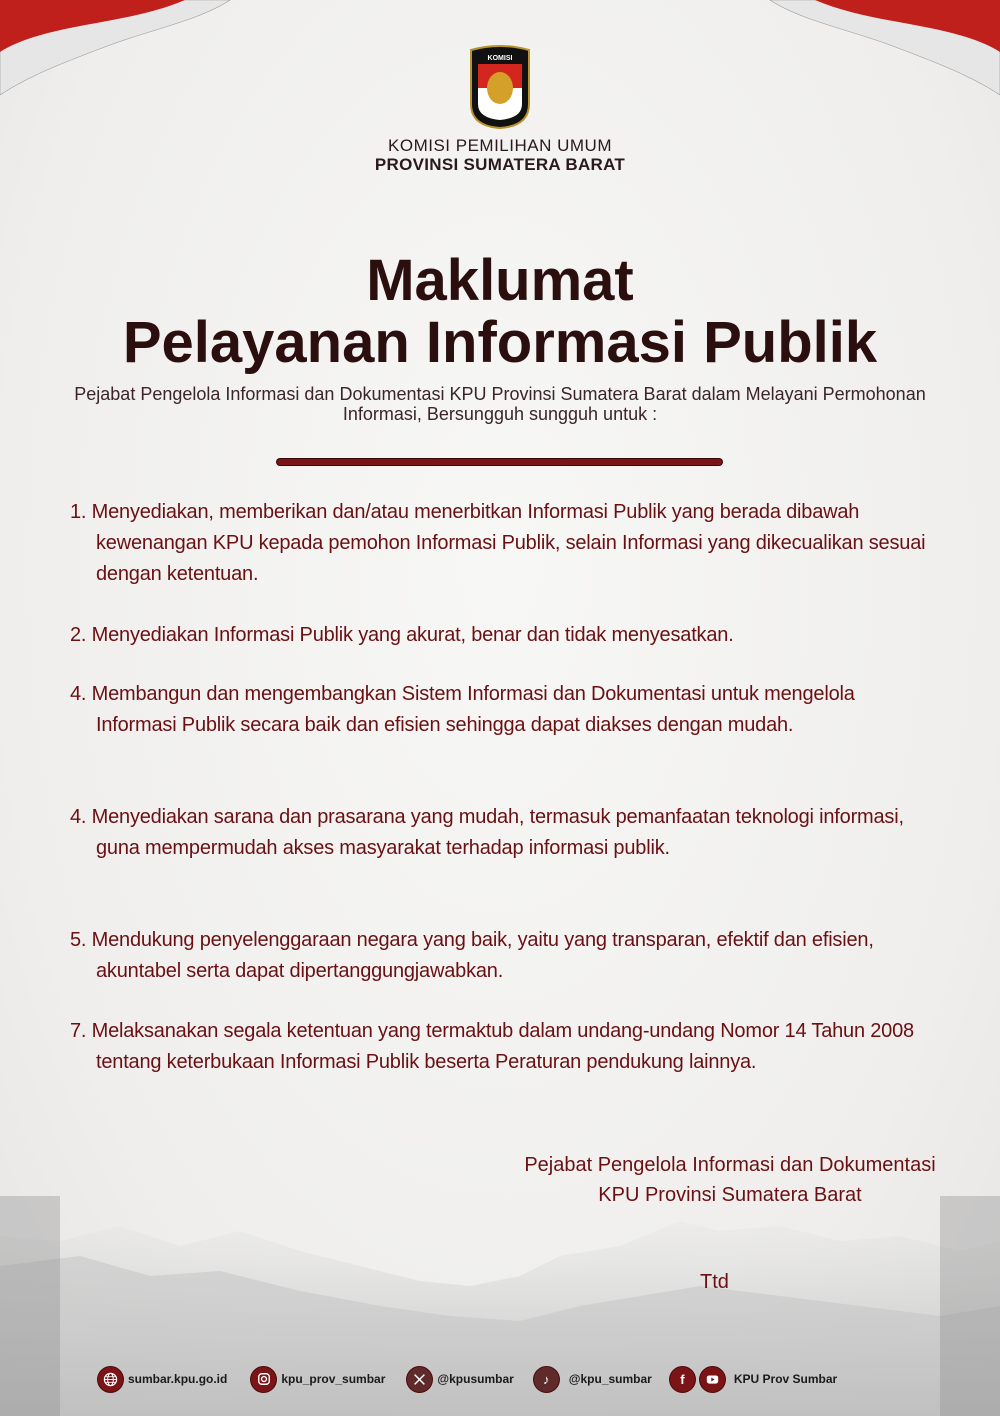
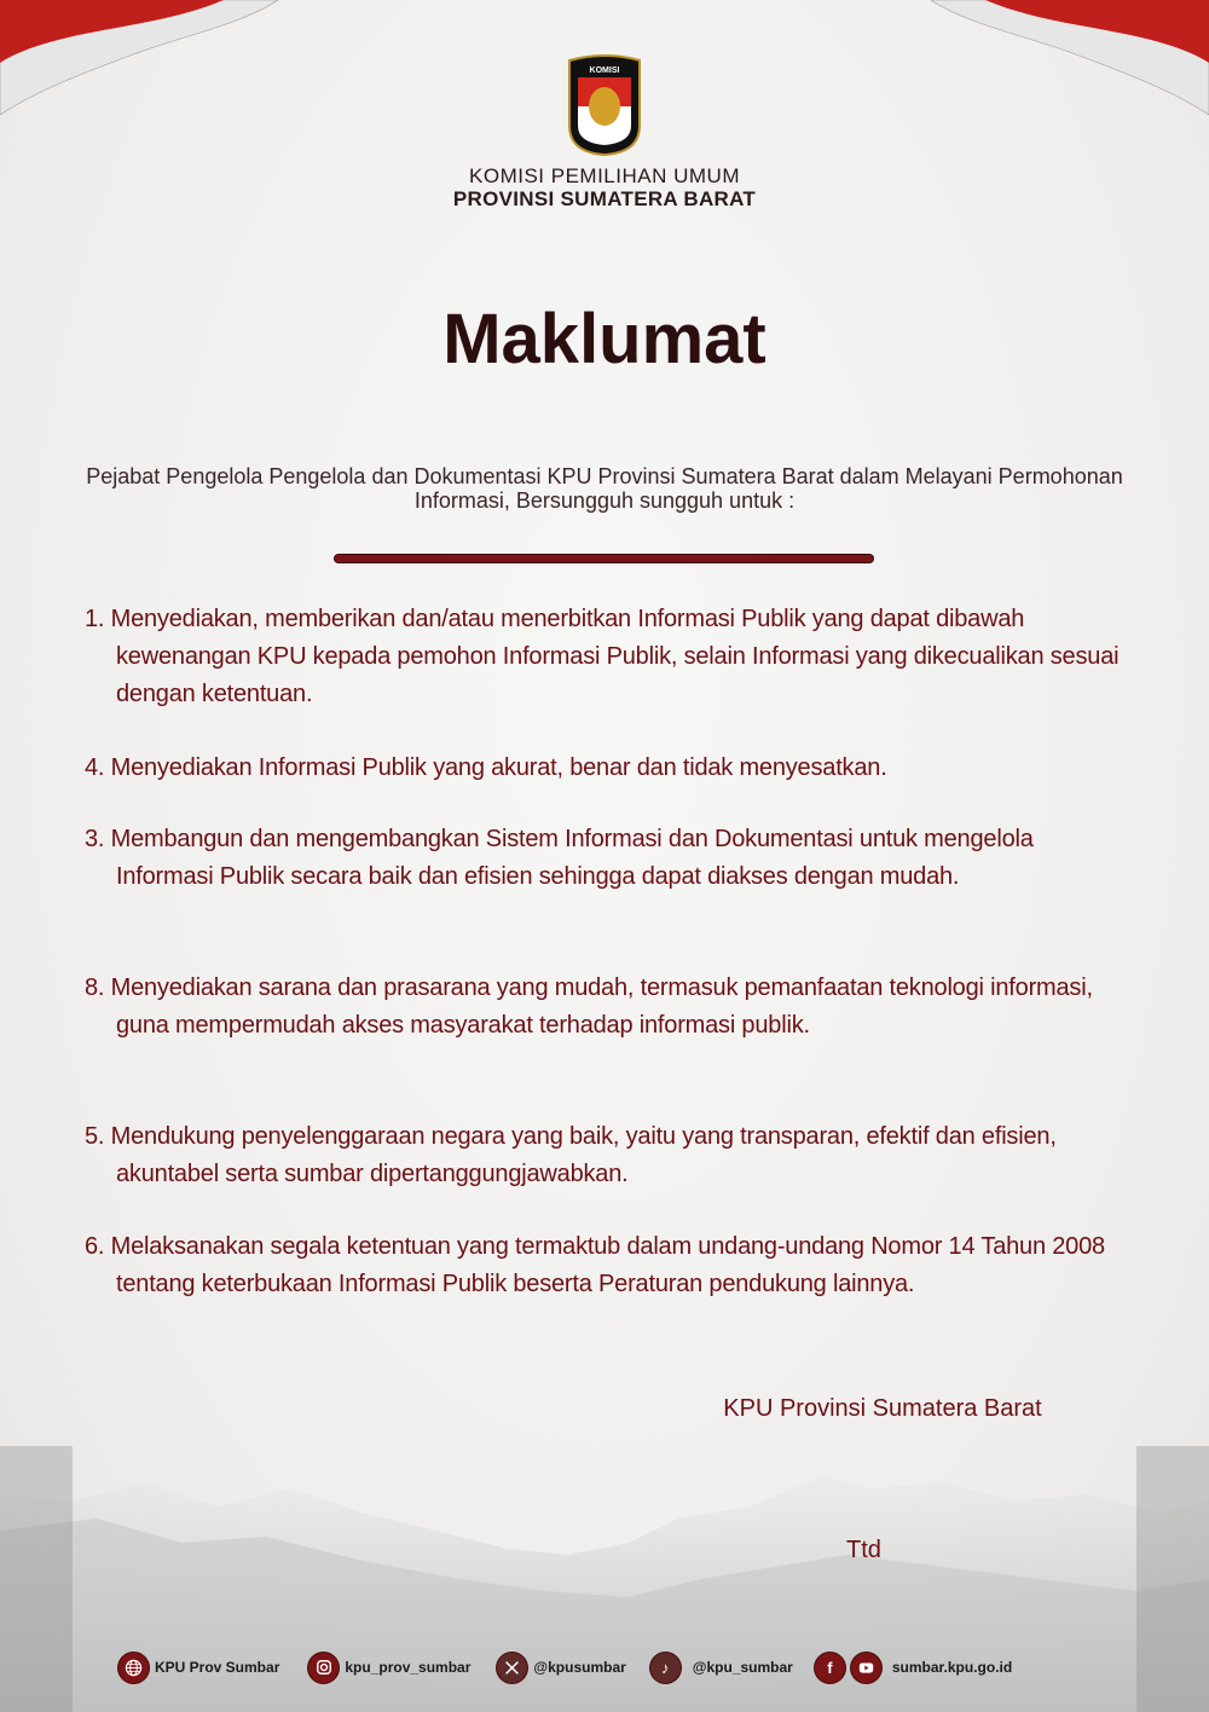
  KOMISI PEMILIHAN UMUM
  PROVINSI SUMATERA BARAT
  Maklumat
- Pelayanan Informasi Publik
- Pejabat Pengelola Informasi dan Dokumentasi KPU Provinsi Sumatera Barat dalam Melayani Permohonan Informasi, Bersungguh sungguh untuk :
+ Pejabat Pengelola Pengelola dan Dokumentasi KPU Provinsi Sumatera Barat dalam Melayani Permohonan Informasi, Bersungguh sungguh untuk :
- 1. Menyediakan, memberikan dan/atau menerbitkan Informasi Publik yang berada dibawah kewenangan KPU kepada pemohon Informasi Publik, selain Informasi yang dikecualikan sesuai dengan ketentuan.
+ 1. Menyediakan, memberikan dan/atau menerbitkan Informasi Publik yang dapat dibawah kewenangan KPU kepada pemohon Informasi Publik, selain Informasi yang dikecualikan sesuai dengan ketentuan.
- 2. Menyediakan Informasi Publik yang akurat, benar dan tidak menyesatkan.
+ 4. Menyediakan Informasi Publik yang akurat, benar dan tidak menyesatkan.
- 4. Membangun dan mengembangkan Sistem Informasi dan Dokumentasi untuk mengelola Informasi Publik secara baik dan efisien sehingga dapat diakses dengan mudah.
+ 3. Membangun dan mengembangkan Sistem Informasi dan Dokumentasi untuk mengelola Informasi Publik secara baik dan efisien sehingga dapat diakses dengan mudah.
- 4. Menyediakan sarana dan prasarana yang mudah, termasuk pemanfaatan teknologi informasi, guna mempermudah akses masyarakat terhadap informasi publik.
+ 8. Menyediakan sarana dan prasarana yang mudah, termasuk pemanfaatan teknologi informasi, guna mempermudah akses masyarakat terhadap informasi publik.
- 5. Mendukung penyelenggaraan negara yang baik, yaitu yang transparan, efektif dan efisien, akuntabel serta dapat dipertanggungjawabkan.
+ 5. Mendukung penyelenggaraan negara yang baik, yaitu yang transparan, efektif dan efisien, akuntabel serta sumbar dipertanggungjawabkan.
- 7. Melaksanakan segala ketentuan yang termaktub dalam undang-undang Nomor 14 Tahun 2008 tentang keterbukaan Informasi Publik beserta Peraturan pendukung lainnya.
+ 6. Melaksanakan segala ketentuan yang termaktub dalam undang-undang Nomor 14 Tahun 2008 tentang keterbukaan Informasi Publik beserta Peraturan pendukung lainnya.
- Pejabat Pengelola Informasi dan Dokumentasi
  KPU Provinsi Sumatera Barat
  Ttd
- sumbar.kpu.go.id
+ KPU Prov Sumbar
  kpu_prov_sumbar
  @kpusumbar
  ♪
  @kpu_sumbar
  f
- KPU Prov Sumbar
+ sumbar.kpu.go.id
